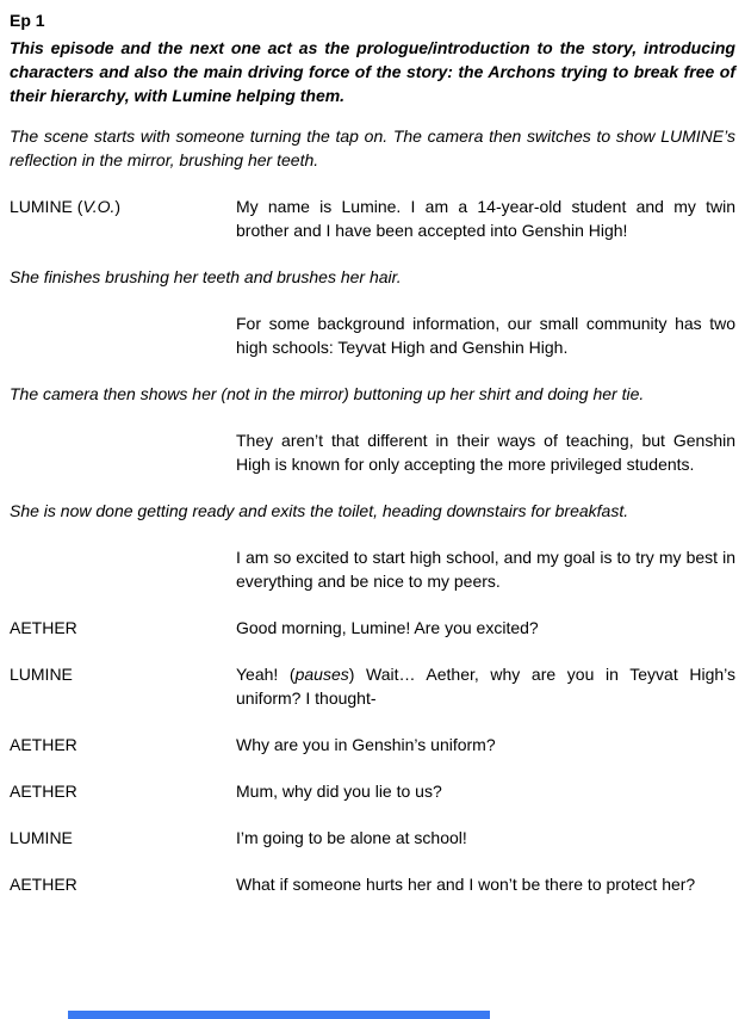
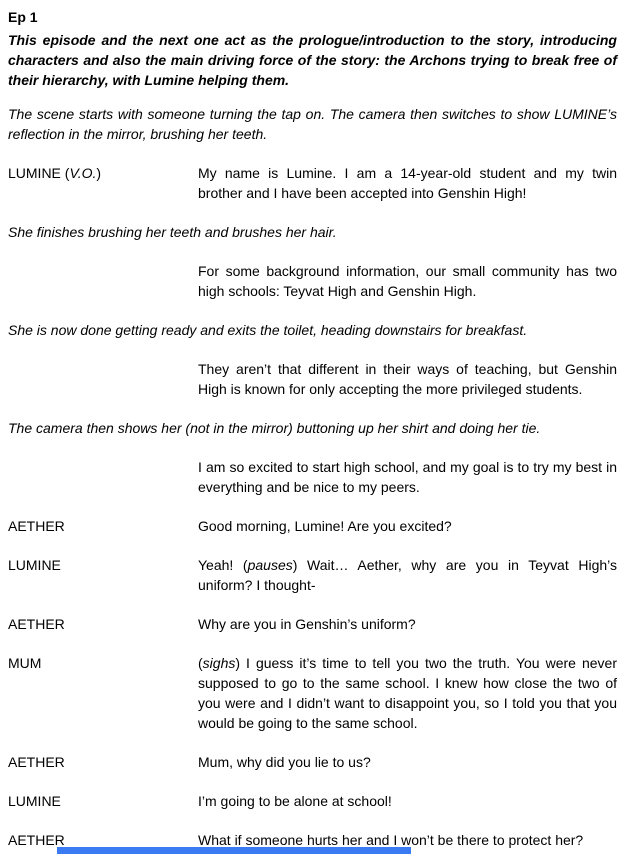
  Ep 1
  This episode and the next one act as the prologue/introduction to the story, introducing characters and also the main driving force of the story: the Archons trying to break free of their hierarchy, with Lumine helping them.
  The scene starts with someone turning the tap on. The camera then switches to show LUMINE’s reflection in the mirror, brushing her teeth.
  LUMINE (V.O.)
  My name is Lumine. I am a 14-year-old student and my twin brother and I have been accepted into Genshin High!
  She finishes brushing her teeth and brushes her hair.
  For some background information, our small community has two high schools: Teyvat High and Genshin High.
- The camera then shows her (not in the mirror) buttoning up her shirt and doing her tie.
+ She is now done getting ready and exits the toilet, heading downstairs for breakfast.
  They aren’t that different in their ways of teaching, but Genshin High is known for only accepting the more privileged students.
- She is now done getting ready and exits the toilet, heading downstairs for breakfast.
+ The camera then shows her (not in the mirror) buttoning up her shirt and doing her tie.
  I am so excited to start high school, and my goal is to try my best in everything and be nice to my peers.
  AETHER
  Good morning, Lumine! Are you excited?
  LUMINE
  Yeah! (pauses) Wait… Aether, why are you in Teyvat High’s uniform? I thought-
  AETHER
  Why are you in Genshin’s uniform?
+ MUM
+ (sighs) I guess it’s time to tell you two the truth. You were never supposed to go to the same school. I knew how close the two of you were and I didn’t want to disappoint you, so I told you that you would be going to the same school.
  AETHER
  Mum, why did you lie to us?
  LUMINE
  I’m going to be alone at school!
  AETHER
  What if someone hurts her and I won’t be there to protect her?
